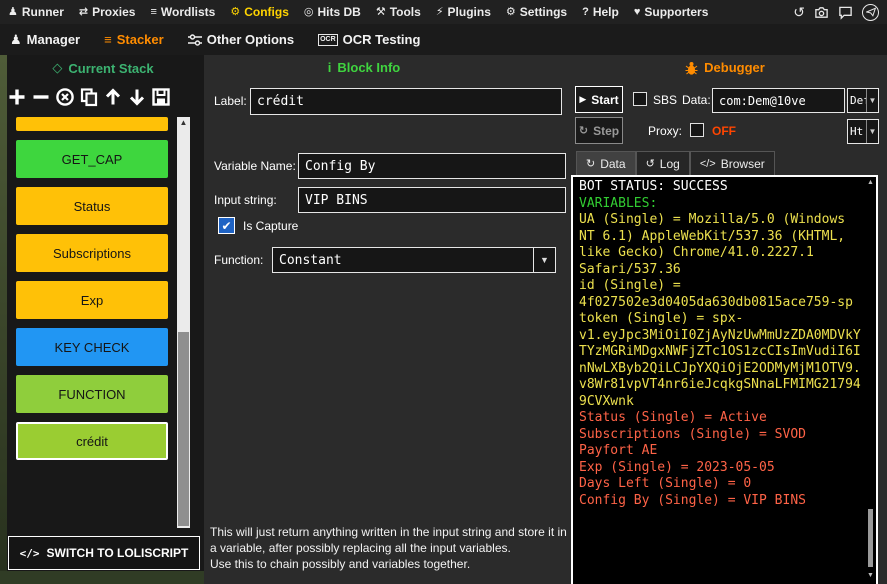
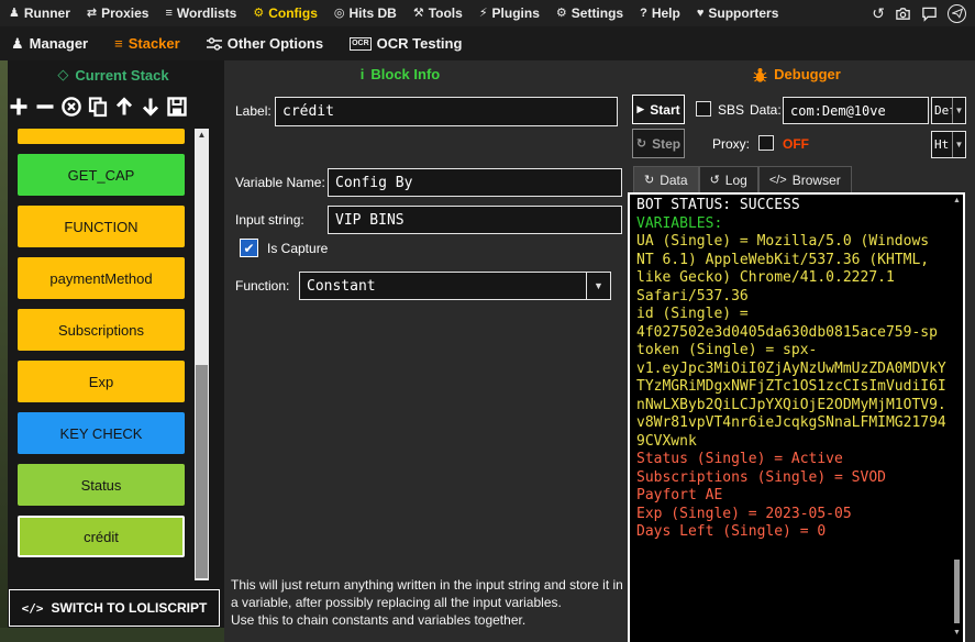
  ♟
  Runner
  ⇄
  Proxies
  ≡
  Wordlists
  ⚙
  Configs
  ◎
  Hits DB
  ⚒
  Tools
  ⚡
  Plugins
  ⚙
  Settings
  ?
  Help
  ♥
  Supporters
  ↺
  ♟
  Manager
  ≡
  Stacker
  Other Options
  OCR Testing
  ◇
  Current Stack
  i
  Block Info
  Debugger
  GET_CAP
- Status
+ FUNCTION
+ paymentMethod
  Subscriptions
  Exp
  KEY CHECK
- FUNCTION
+ Status
  crédit
  ▲
  </>
  SWITCH TO LOLISCRIPT
  Label:
  crédit
  Variable Name:
  Config By
  Input string:
  VIP BINS
  ✔
  Is Capture
  Function:
  Constant
  ▼
  This will just return anything written in the input string and store it in a variable, after possibly replacing all the input variables.
- Use this to chain possibly and variables together.
+ Use this to chain constants and variables together.
  ▶
  Start
  SBS
  Data:
  com:Dem@10ve
  ▼
  ↻
  Step
  Proxy:
  OFF
  Ht
  ▼
  ↻
  Data
  ↺
  Log
  </>
  Browser
  BOT STATUS: SUCCESS
  VARIABLES:
  UA (Single) = Mozilla/5.0 (Windows NT 6.1) AppleWebKit/537.36 (KHTML, like Gecko) Chrome/41.0.2227.1 Safari/537.36
  id (Single) = 4f027502e3d0405da630db0815ace759-sp
  token (Single) = spx-v1.eyJpc3MiOiI0ZjAyNzUwMmUzZDA0MDVkYTYzMGRiMDgxNWFjZTc1OS1zcCIsImVudiI6InNwLXByb2QiLCJpYXQiOjE2ODMyMjM1OTV9.v8Wr81vpVT4nr6ieJcqkgSNnaLFMIMG217949CVXwnk
  Status (Single) = Active
  Subscriptions (Single) = SVOD Payfort AE
  Exp (Single) = 2023-05-05
  Days Left (Single) = 0
- Config By (Single) = VIP BINS
